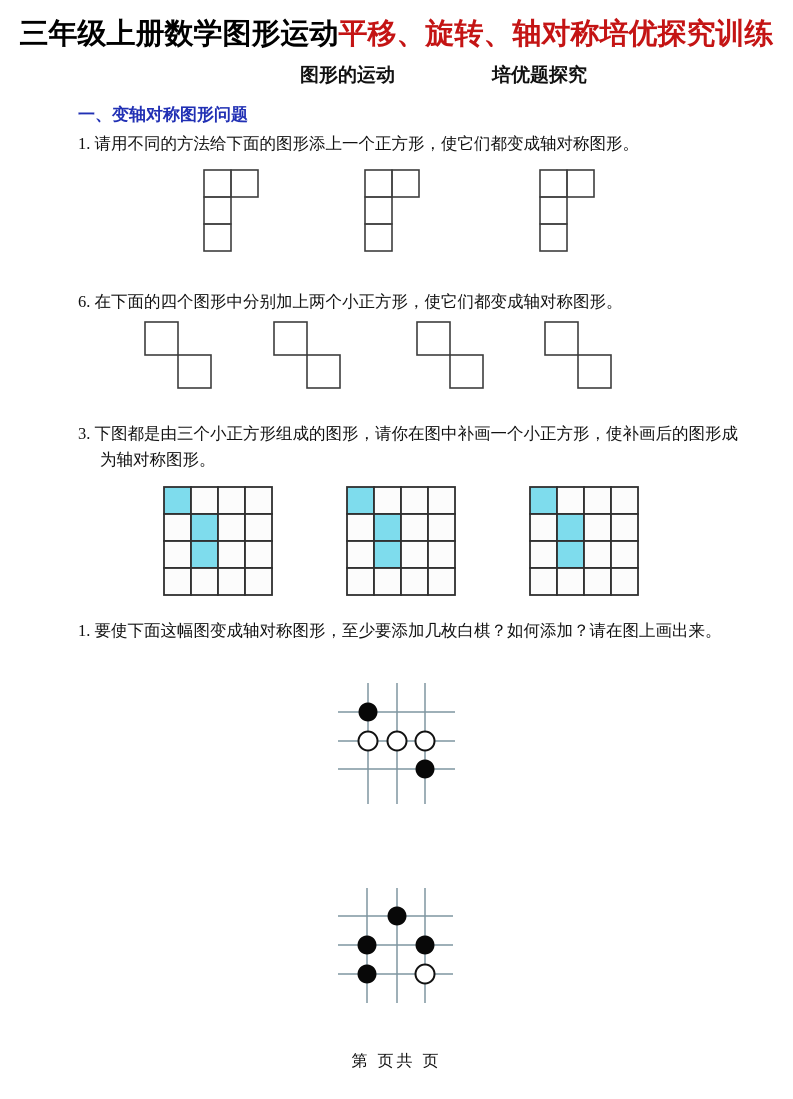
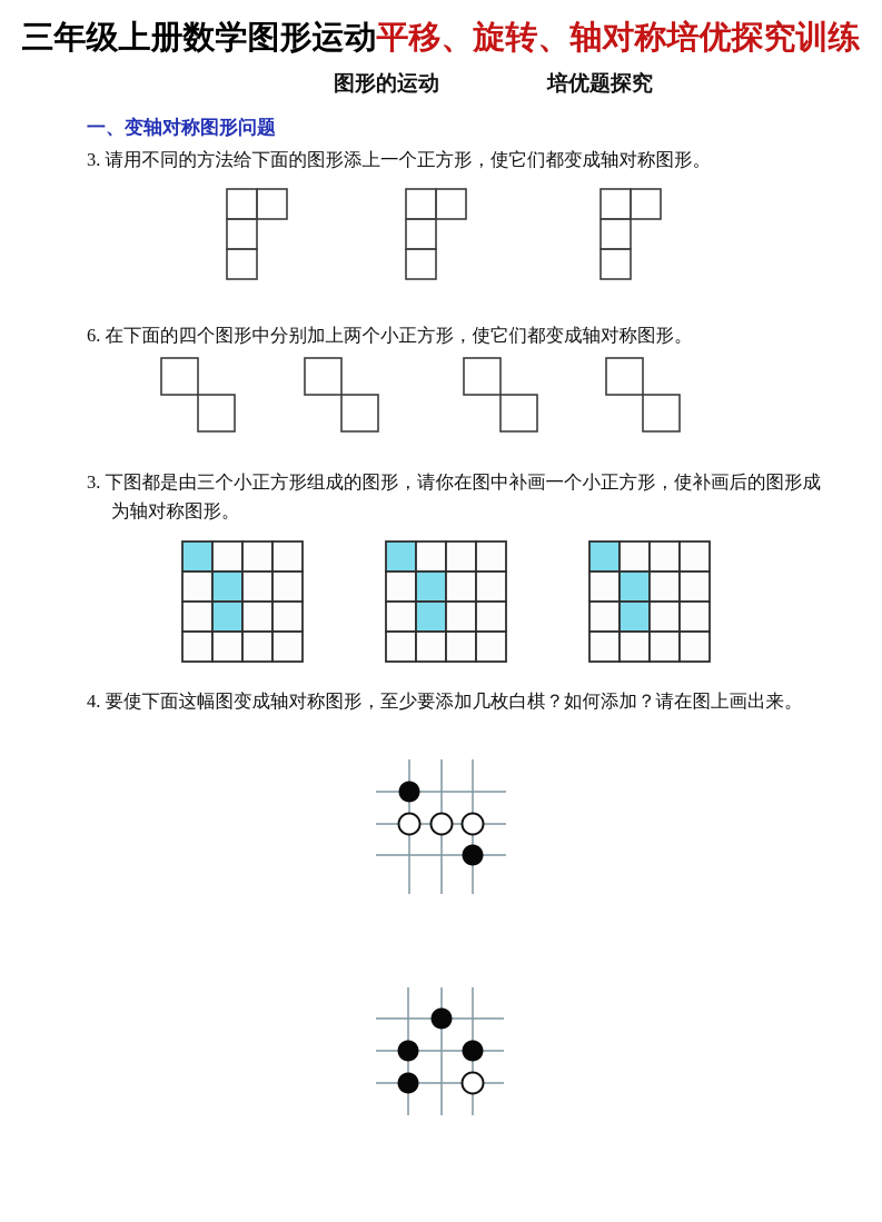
  三年级上册数学图形运动平移、旋转、轴对称培优探究训练
  图形的运动
  培优题探究
  一、变轴对称图形问题
- 1. 请用不同的方法给下面的图形添上一个正方形，使它们都变成轴对称图形。
+ 3. 请用不同的方法给下面的图形添上一个正方形，使它们都变成轴对称图形。
  6. 在下面的四个图形中分别加上两个小正方形，使它们都变成轴对称图形。
  3. 下图都是由三个小正方形组成的图形，请你在图中补画一个小正方形，使补画后的图形成为轴对称图形。
- 1. 要使下面这幅图变成轴对称图形，至少要添加几枚白棋？如何添加？请在图上画出来。
+ 4. 要使下面这幅图变成轴对称图形，至少要添加几枚白棋？如何添加？请在图上画出来。
- 第 页共 页
